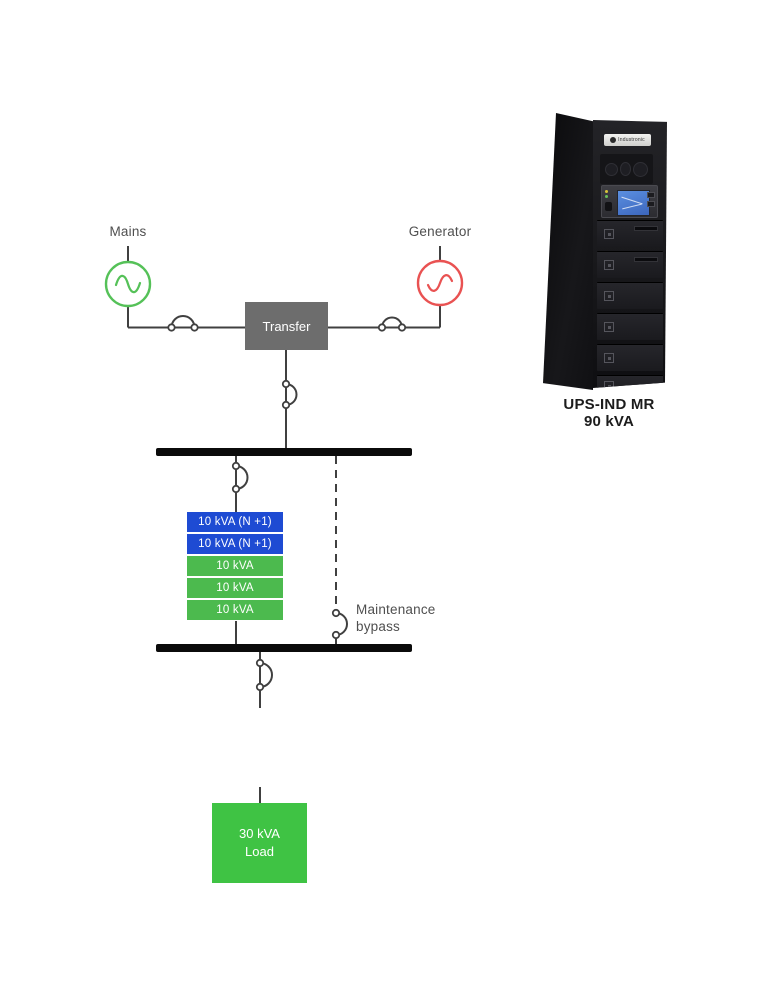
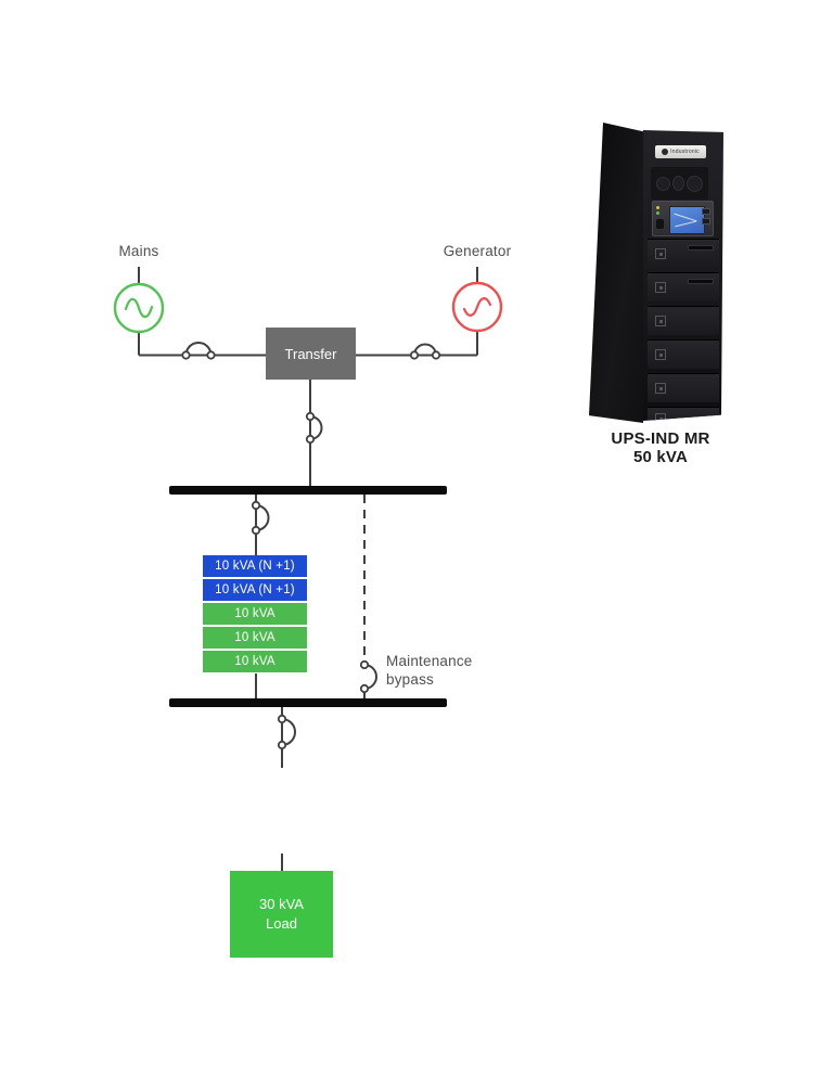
  Mains
  Generator
  Transfer
  10 kVA (N +1)
  10 kVA (N +1)
  10 kVA
  10 kVA
  10 kVA
  Maintenance
  bypass
  30 kVA
  Load
  UPS-IND MR
- 90 kVA
+ 50 kVA
